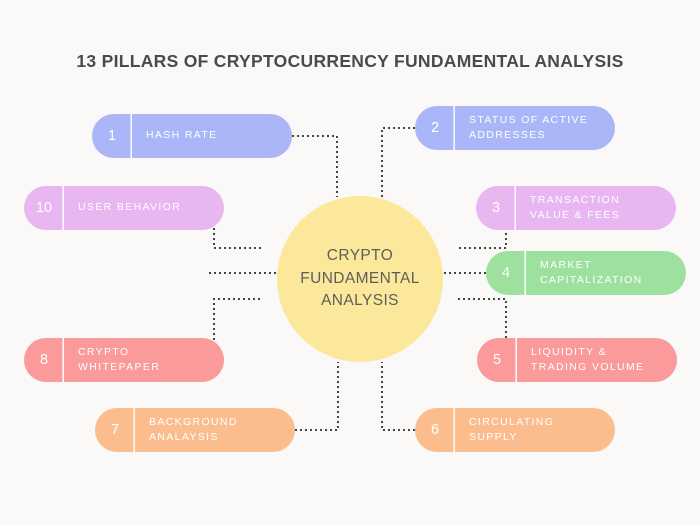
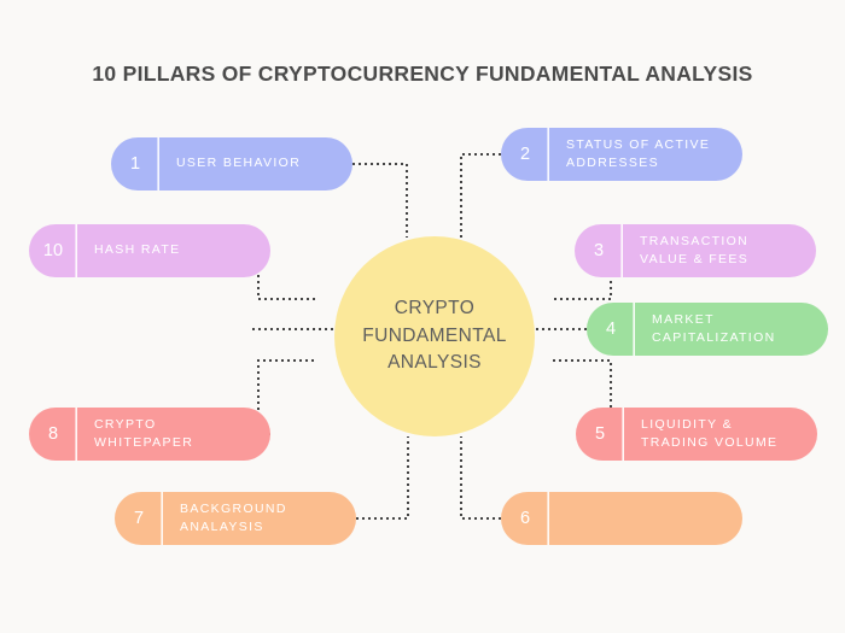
- 13 PILLARS OF CRYPTOCURRENCY FUNDAMENTAL ANALYSIS
+ 10 PILLARS OF CRYPTOCURRENCY FUNDAMENTAL ANALYSIS
  CRYPTO FUNDAMENTAL ANALYSIS
  1
- HASH RATE
+ USER BEHAVIOR
  2
  STATUS OF ACTIVE
  ADDRESSES
  3
  TRANSACTION
  VALUE & FEES
  4
  MARKET
  CAPITALIZATION
  5
  LIQUIDITY &
  TRADING VOLUME
  6
- CIRCULATING
- SUPPLY
  7
  BACKGROUND
  ANALAYSIS
  8
  CRYPTO
  WHITEPAPER
  10
- USER BEHAVIOR
+ HASH RATE
